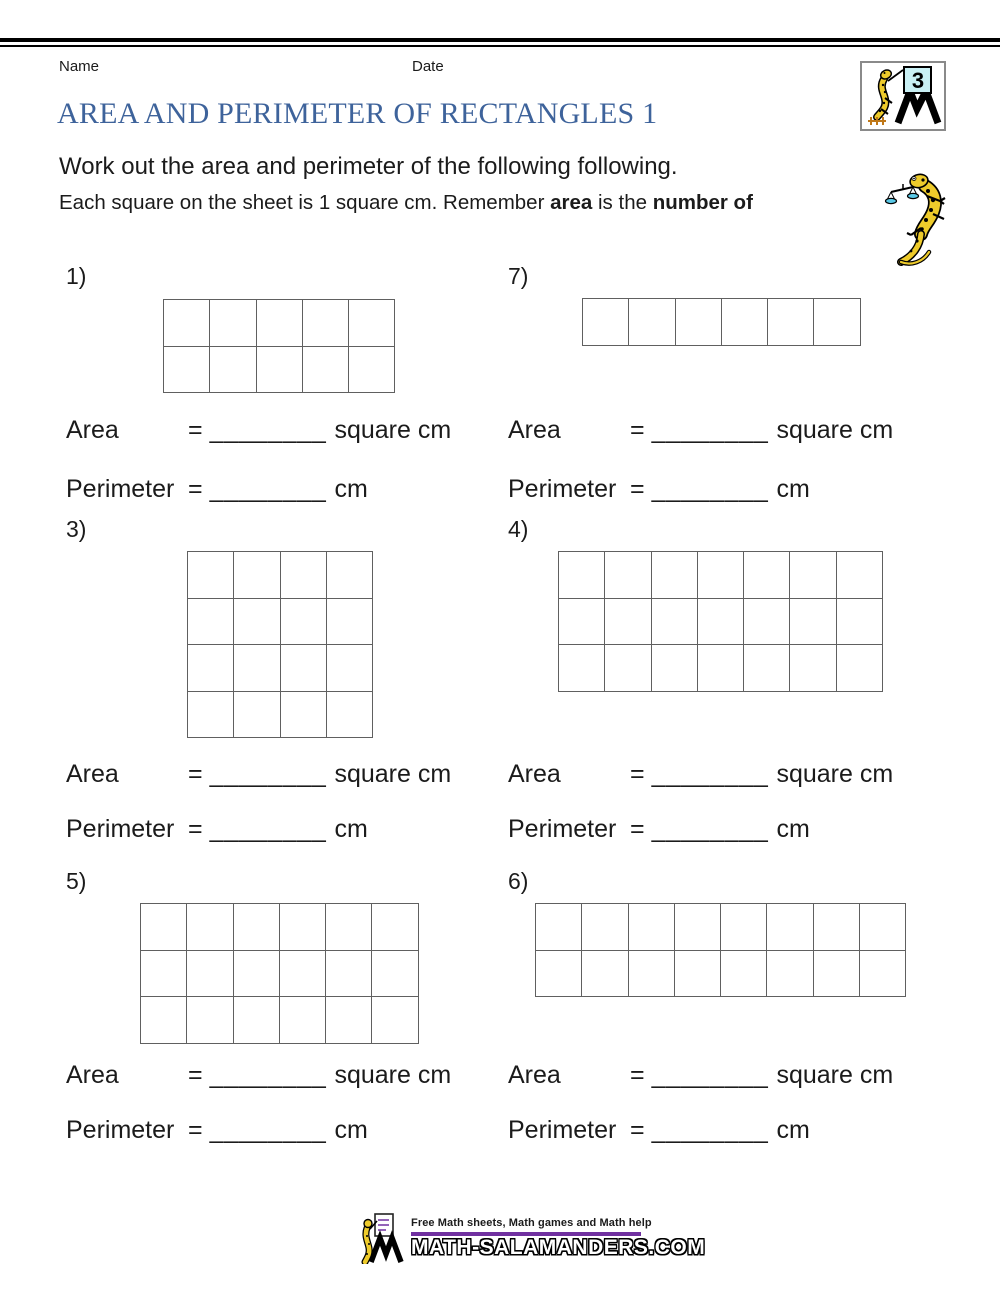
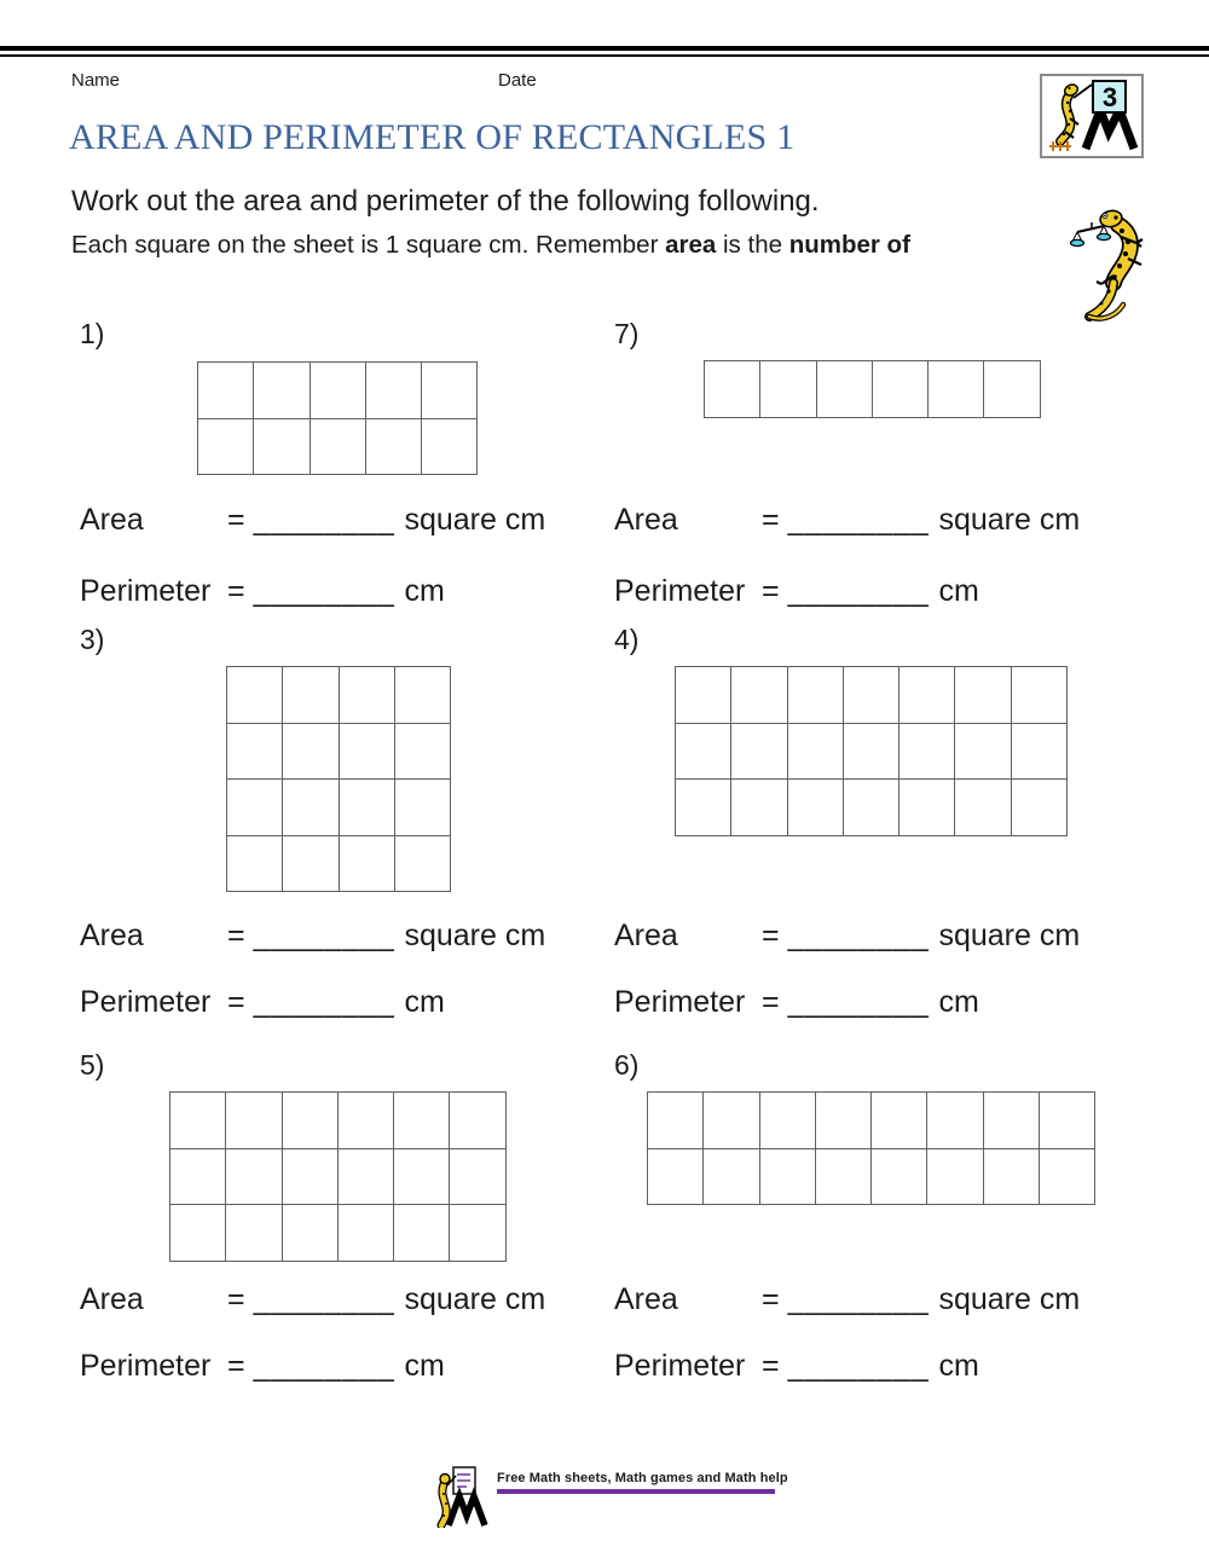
  Name
  Date
  3
  AREA AND PERIMETER OF RECTANGLES 1
  Work out the area and perimeter of the following following.
  Each square on the sheet is 1 square cm. Remember area is the number of
  1)
  7)
  3)
  4)
  5)
  6)
  Area
  =
  ________
  square cm
  Perimeter
  =
  ________
  cm
  Area
  =
  ________
  square cm
  Perimeter
  =
  ________
  cm
  Area
  =
  ________
  square cm
  Perimeter
  =
  ________
  cm
  Area
  =
  ________
  square cm
  Perimeter
  =
  ________
  cm
  Area
  =
  ________
  square cm
  Perimeter
  =
  ________
  cm
  Area
  =
  ________
  square cm
  Perimeter
  =
  ________
  cm
  Free Math sheets, Math games and Math help
- MATH-SALAMANDERS.COM
